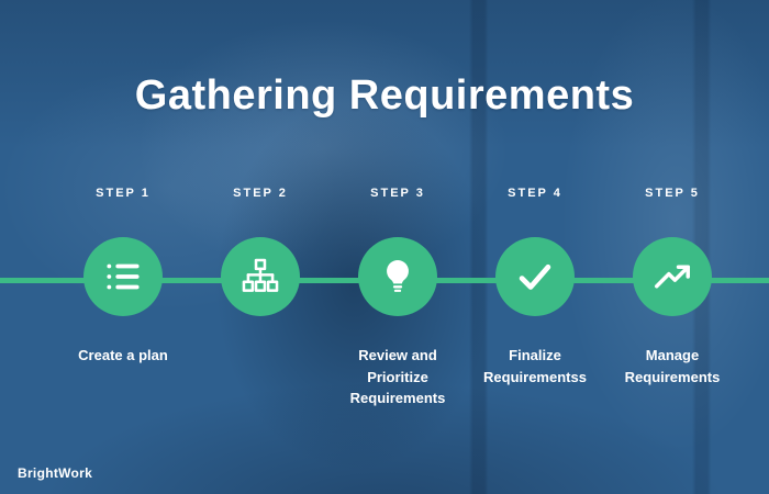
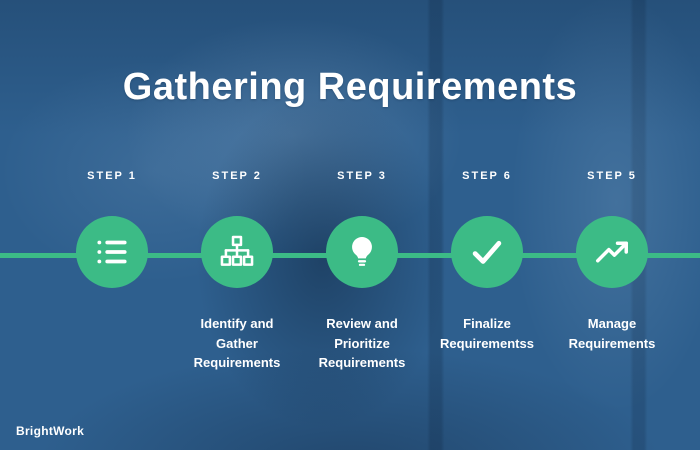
  Gathering Requirements
  STEP 1
- Create a plan
  STEP 2
+ Identify and Gather Requirements
  STEP 3
  Review and Prioritize Requirements
- STEP 4
+ STEP 6
  Finalize Requirementss
  STEP 5
  Manage Requirements
  BrightWork
